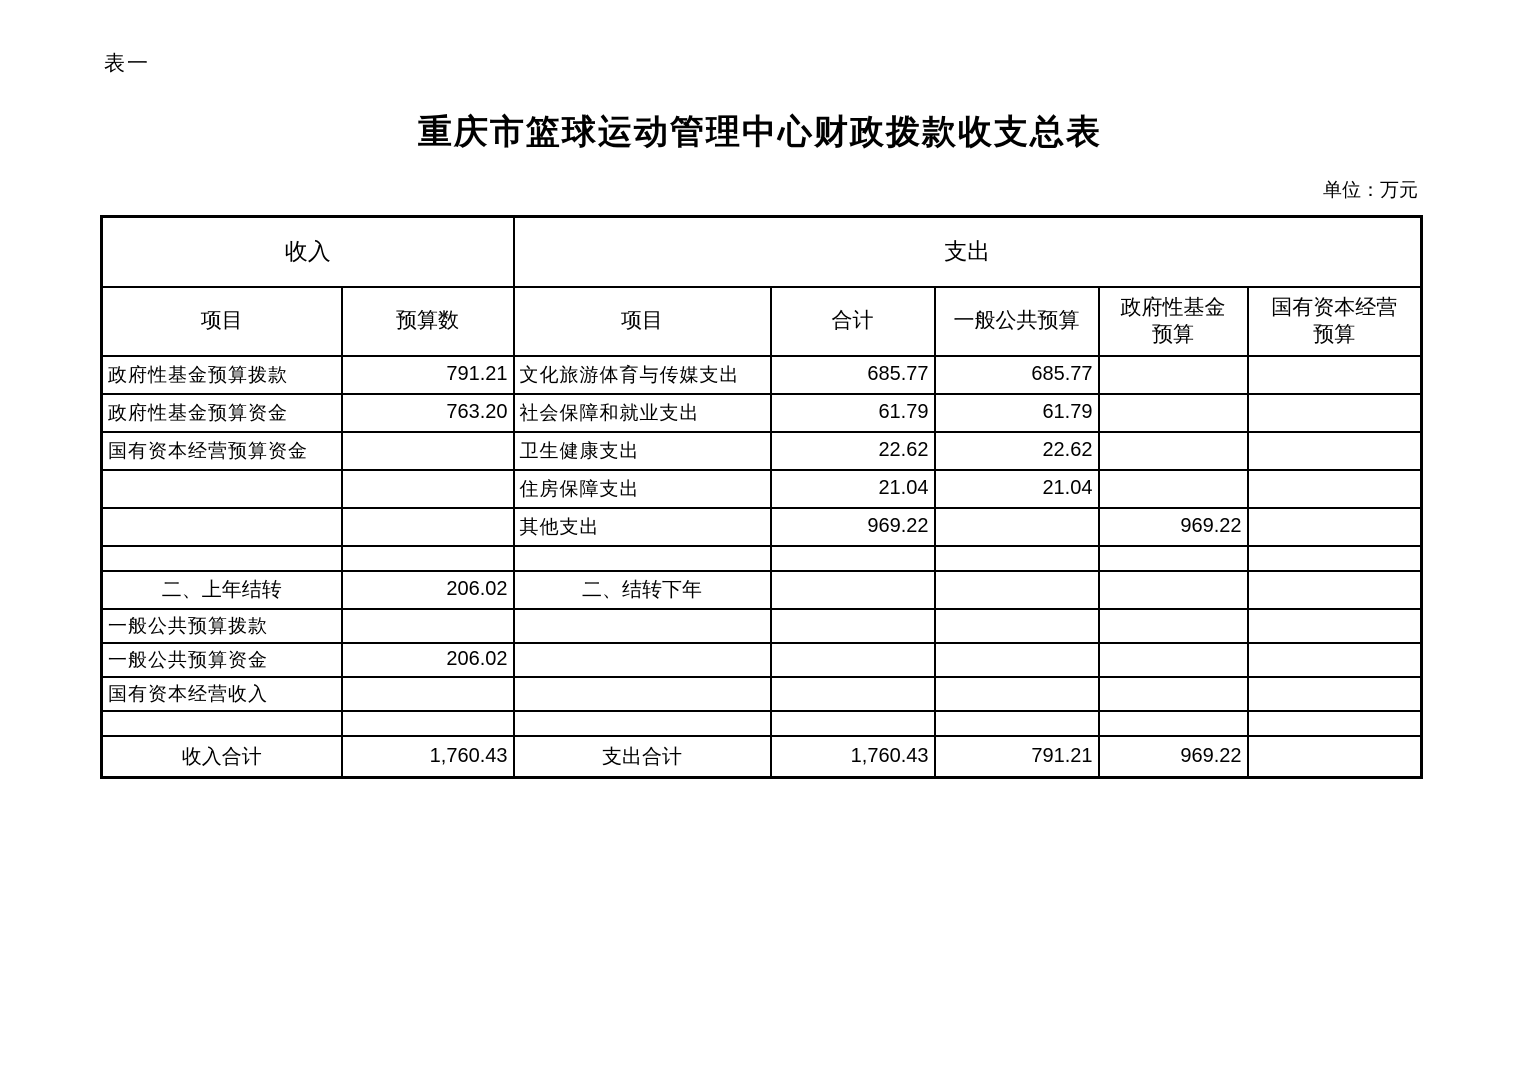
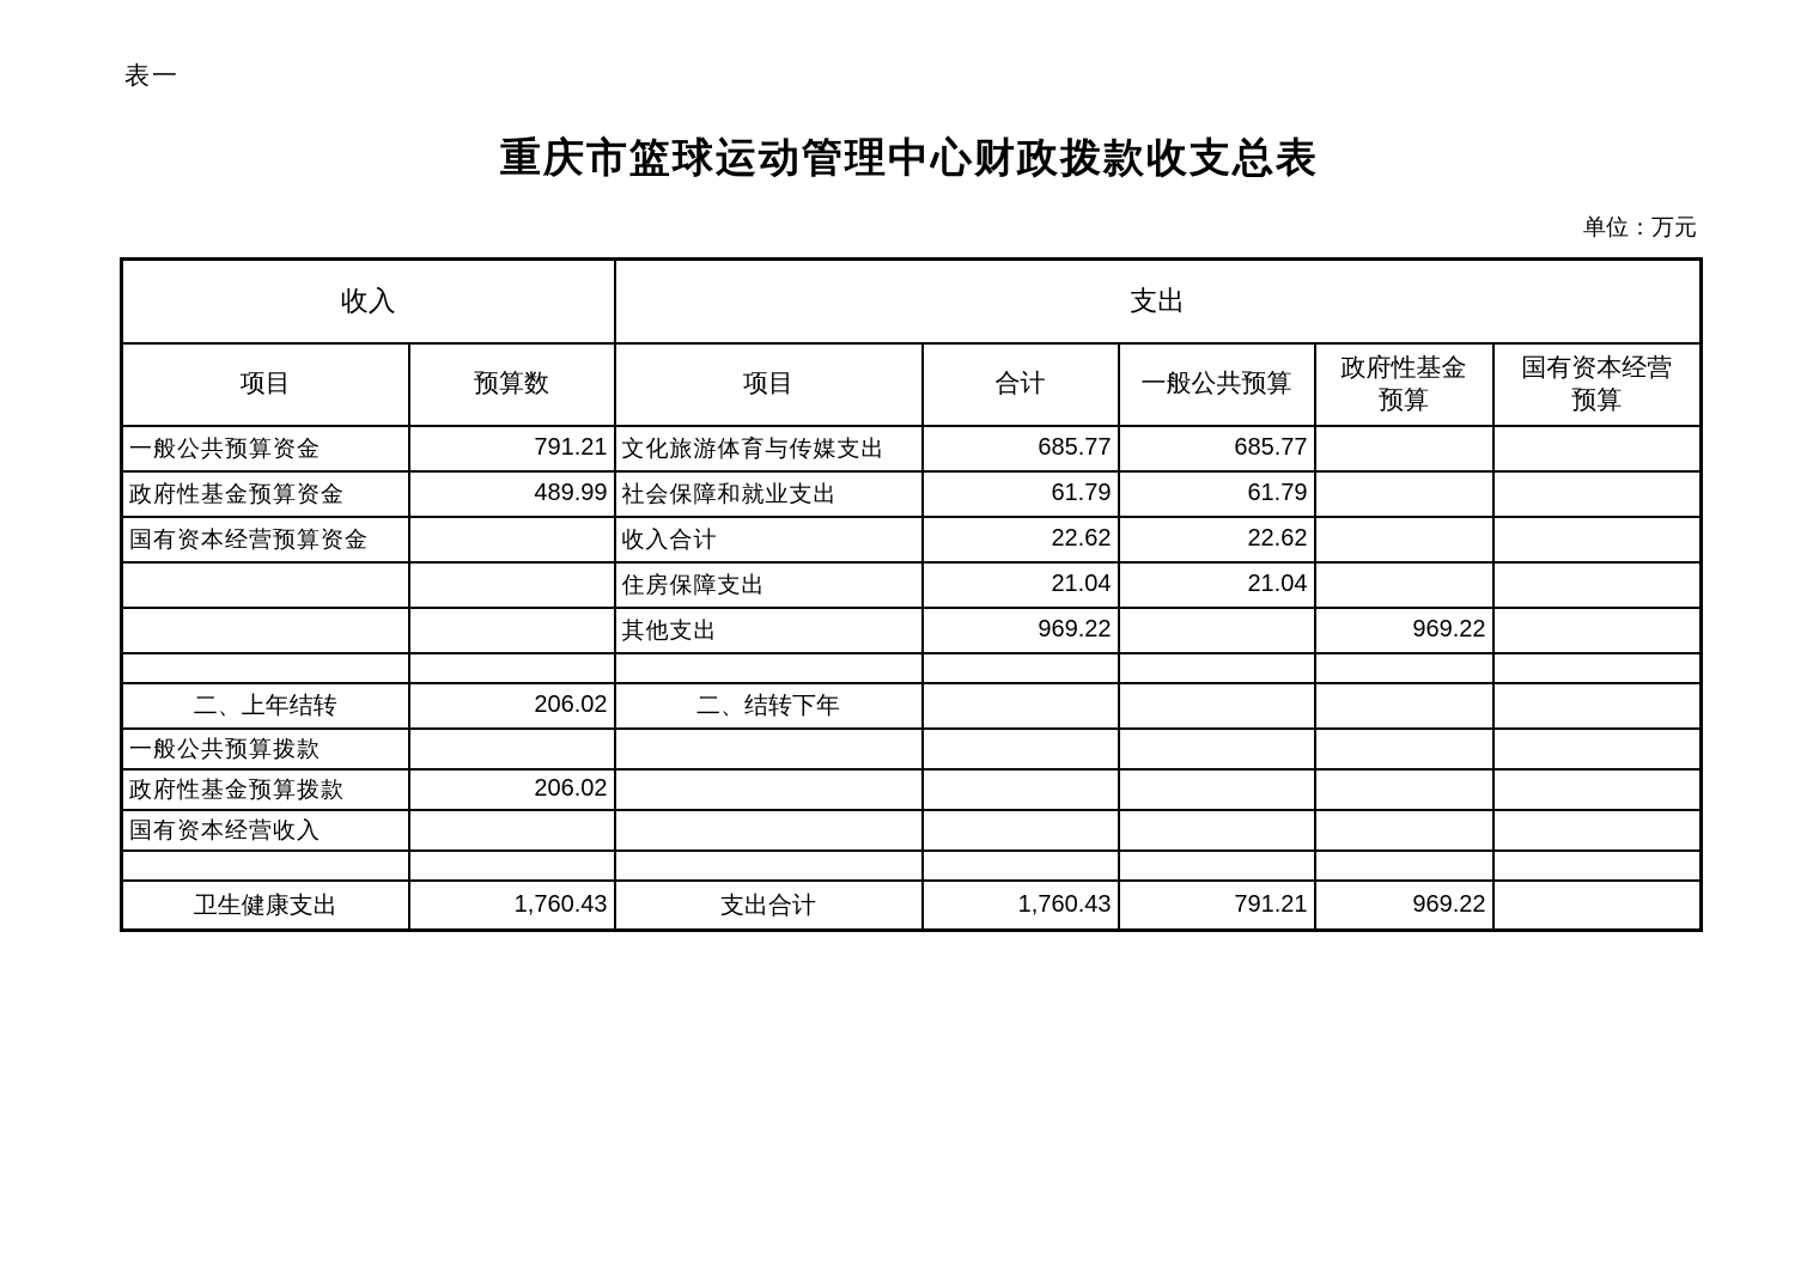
  表一
  重庆市篮球运动管理中心财政拨款收支总表
  单位：万元
  收入	支出
  项目	预算数	项目	合计	一般公共预算	政府性基金 预算	国有资本经营 预算
- 政府性基金预算拨款	791.21	文化旅游体育与传媒支出	685.77	685.77
+ 一般公共预算资金	791.21	文化旅游体育与传媒支出	685.77	685.77
- 政府性基金预算资金	763.20	社会保障和就业支出	61.79	61.79
+ 政府性基金预算资金	489.99	社会保障和就业支出	61.79	61.79
- 国有资本经营预算资金		卫生健康支出	22.62	22.62
+ 国有资本经营预算资金		收入合计	22.62	22.62
  		住房保障支出	21.04	21.04
  		其他支出	969.22		969.22
  二、上年结转	206.02	二、结转下年
  一般公共预算拨款
- 一般公共预算资金	206.02
+ 政府性基金预算拨款	206.02
  国有资本经营收入
- 收入合计	1,760.43	支出合计	1,760.43	791.21	969.22
+ 卫生健康支出	1,760.43	支出合计	1,760.43	791.21	969.22
